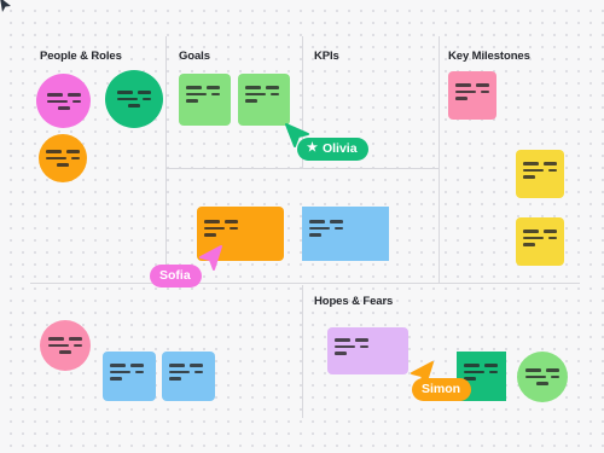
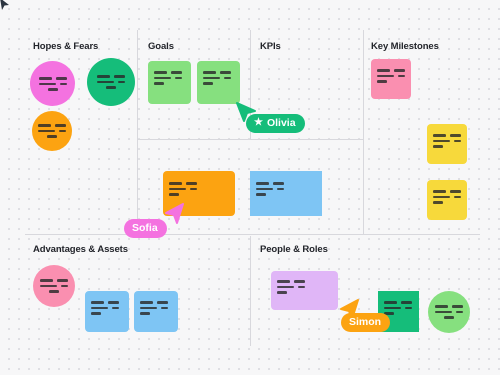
- People & Roles
+ Hopes & Fears
  Goals
  KPIs
  Key Milestones
+ Advantages & Assets
- Hopes & Fears
+ People & Roles
  ★
  Olivia
  Sofia
  Simon
